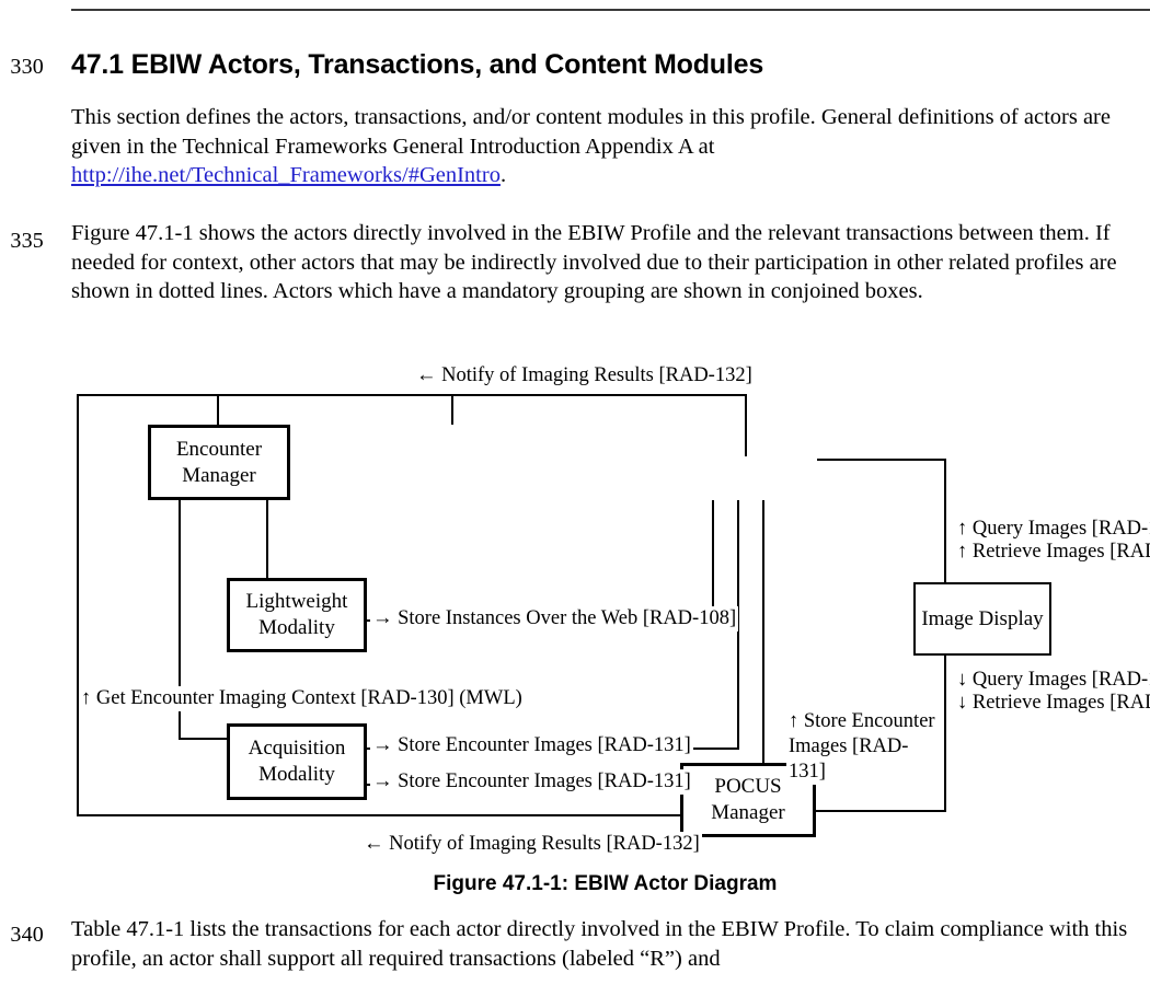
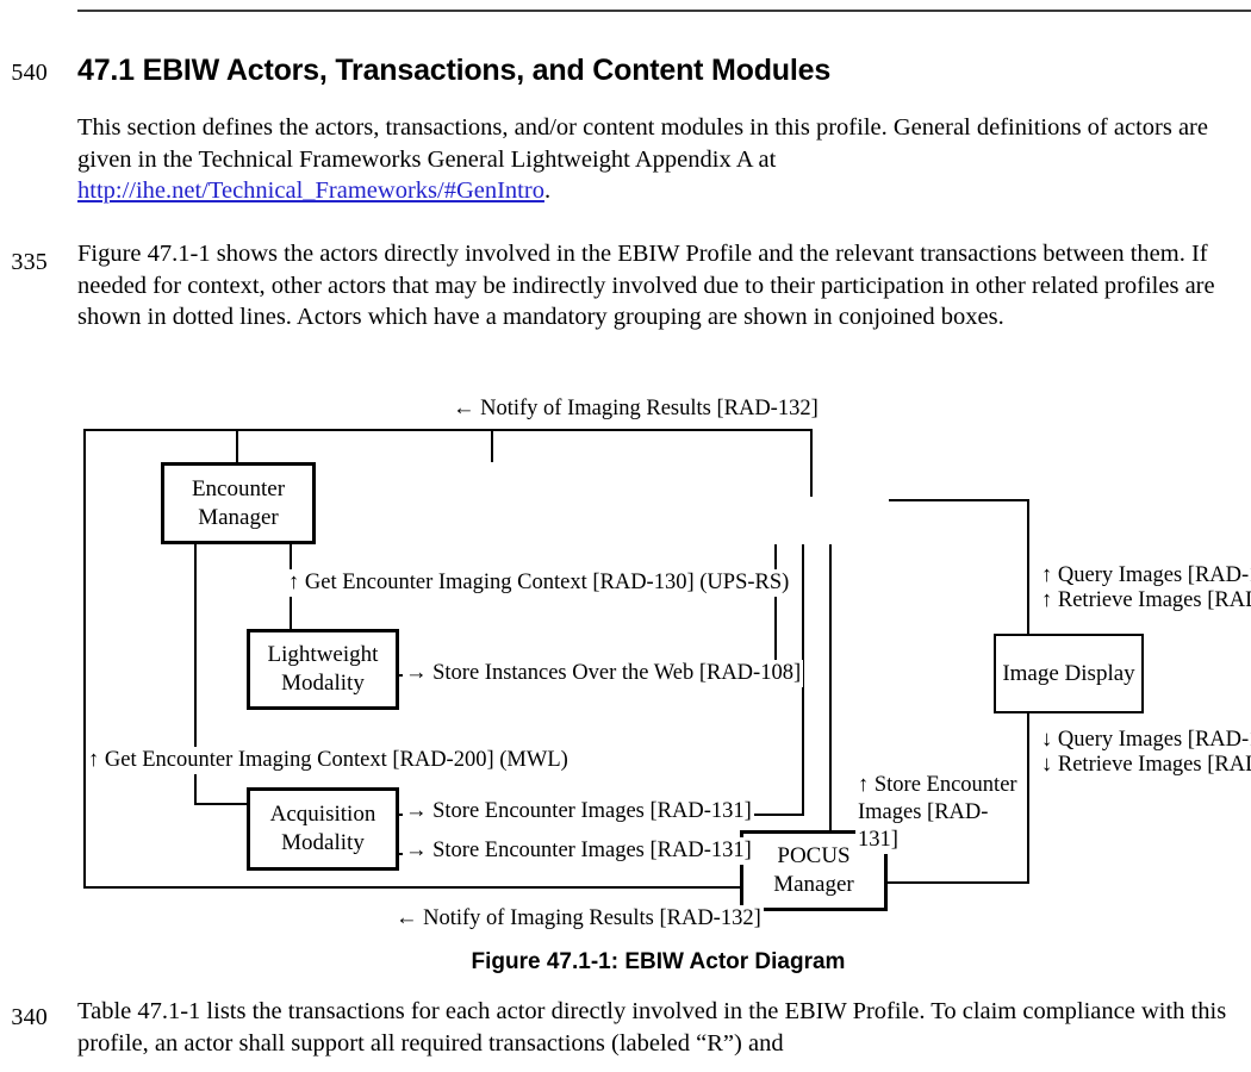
- 330
+ 540
  335
  340
  47.1 EBIW Actors, Transactions, and Content Modules
- This section defines the actors, transactions, and/or content modules in this profile. General definitions of actors are given in the Technical Frameworks General Introduction Appendix A at http://ihe.net/Technical_Frameworks/#GenIntro.
+ This section defines the actors, transactions, and/or content modules in this profile. General definitions of actors are given in the Technical Frameworks General Lightweight Appendix A at http://ihe.net/Technical_Frameworks/#GenIntro.
  Figure 47.1-1 shows the actors directly involved in the EBIW Profile and the relevant transactions between them. If needed for context, other actors that may be indirectly involved due to their participation in other related profiles are shown in dotted lines. Actors which have a mandatory grouping are shown in conjoined boxes.
  ← Notify of Imaging Results [RAD-132]
  Encounter
  Manager
+ ↑ Get Encounter Imaging Context [RAD-130] (UPS-RS)
  Lightweight
  Modality
  → Store Instances Over the Web [RAD-108]
- ↑ Get Encounter Imaging Context [RAD-130] (MWL)
+ ↑ Get Encounter Imaging Context [RAD-200] (MWL)
  Acquisition
  Modality
  → Store Encounter Images [RAD-131]
  → Store Encounter Images [RAD-131]
  ↑ Store Encounter
  Images [RAD-131]
  POCUS Manager
  ← Notify of Imaging Results [RAD-132]
  Image Display
  ↑ Query Images [RAD-
  ↑ Retrieve Images [RA
  ↓ Query Images [RAD-
  ↓ Retrieve Images [RA
  Figure 47.1-1: EBIW Actor Diagram
  Table 47.1-1 lists the transactions for each actor directly involved in the EBIW Profile. To claim compliance with this profile, an actor shall support all required transactions (labeled “R”) and
